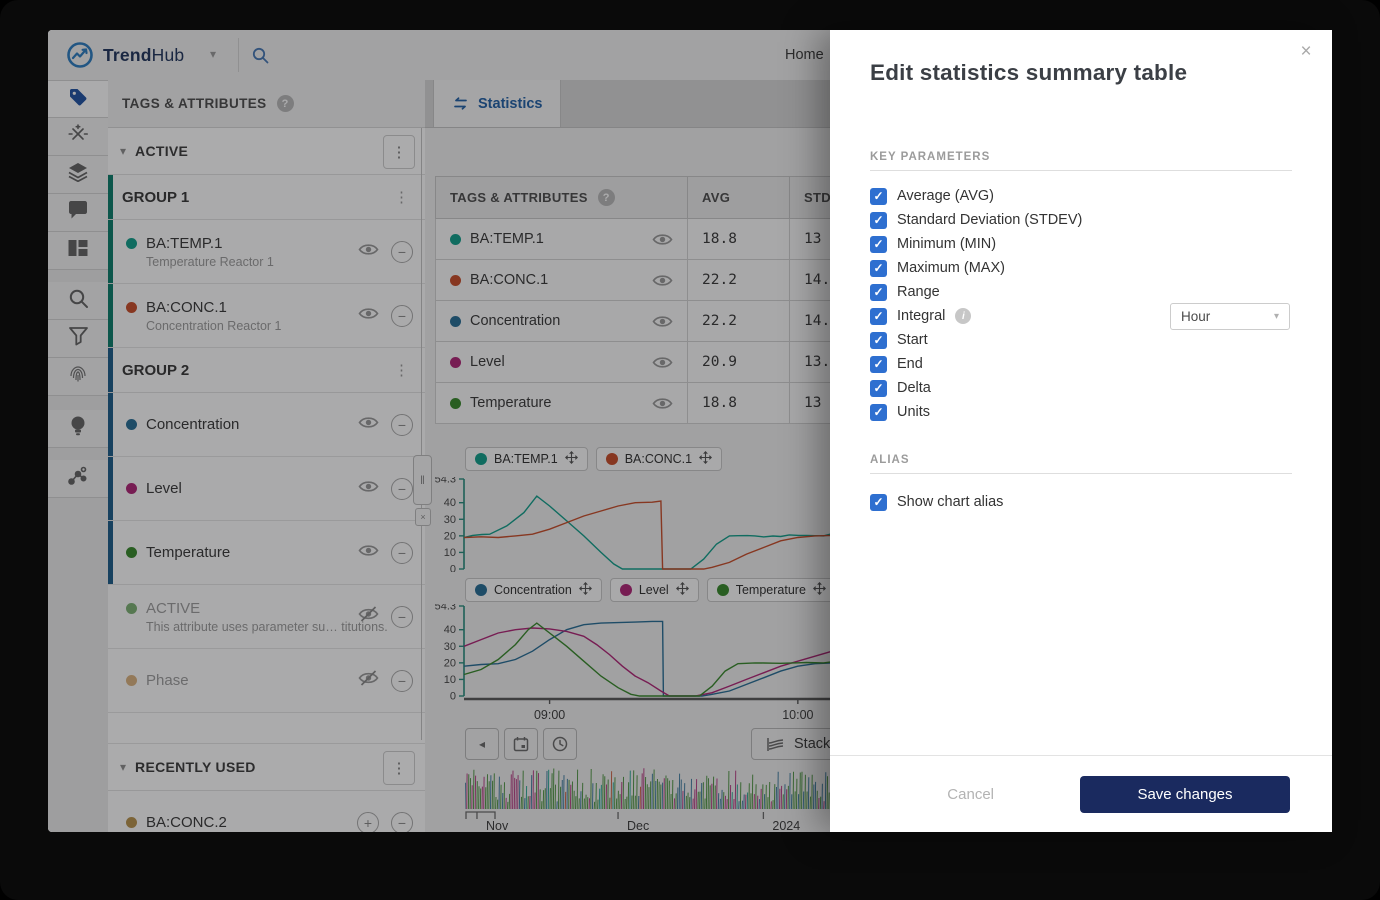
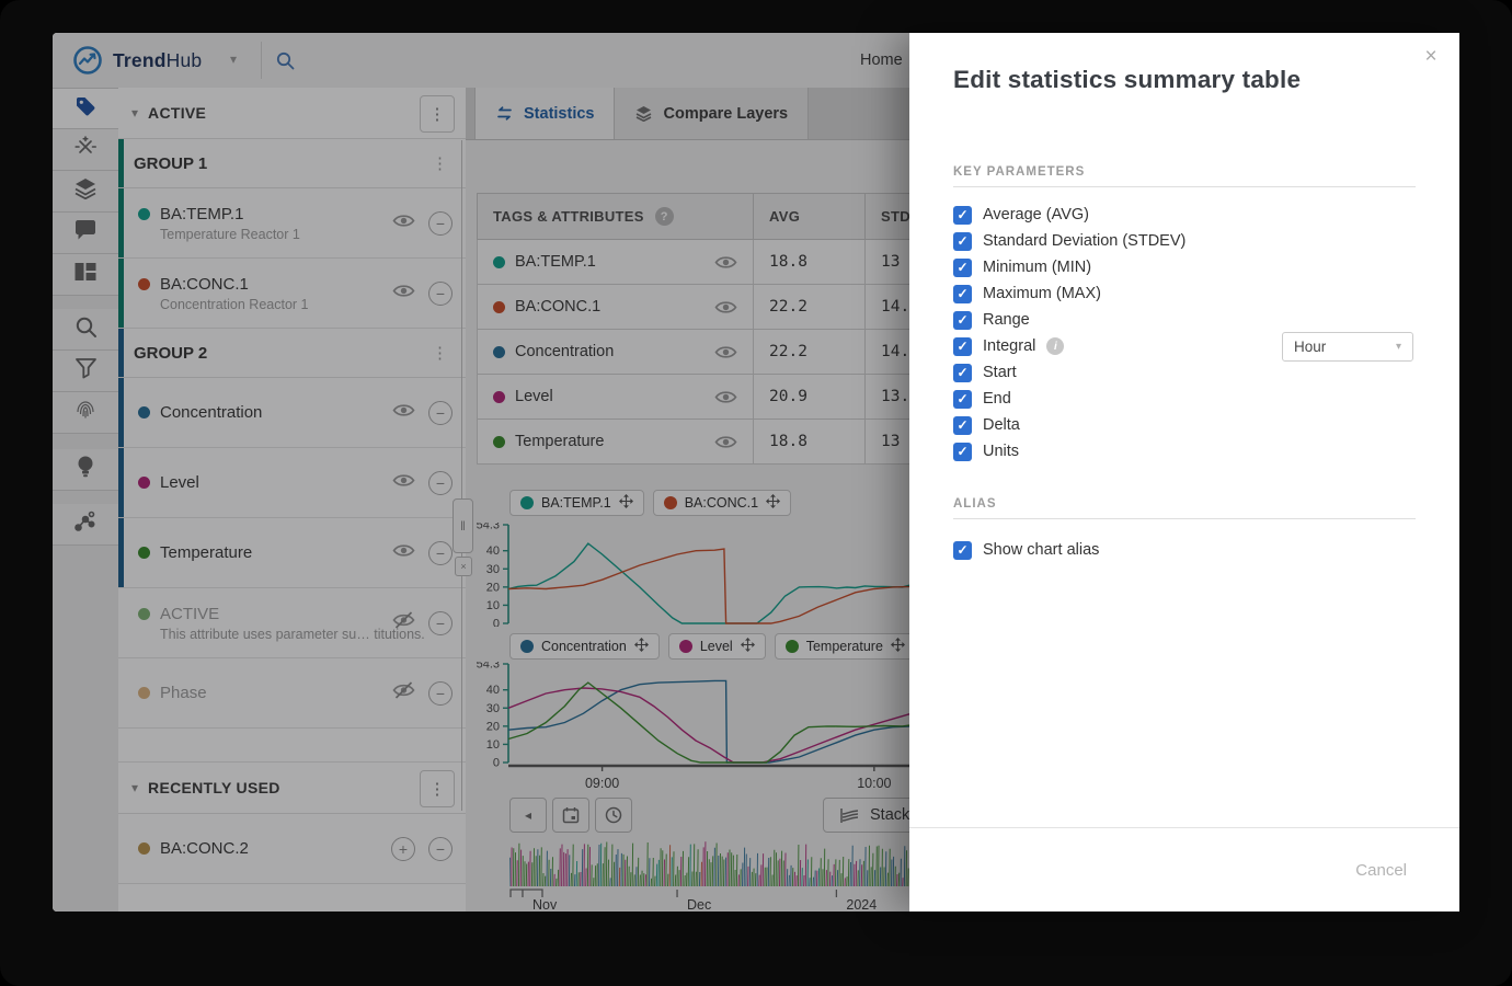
  TrendHub
  ▾
  Home
- TAGS & ATTRIBUTES
- ?
  ▾
  ACTIVE
  ⋮
  GROUP 1
  ⋮
  BA:TEMP.1
  Temperature Reactor 1
  −
  BA:CONC.1
  Concentration Reactor 1
  −
  GROUP 2
  ⋮
  Concentration
  −
  Level
  −
  Temperature
  −
  ACTIVE
  This attribute uses parameter su… titu
  −
  Phase
  −
  ▾
  RECENTLY USED
  ⋮
  BA:CONC.2
  +
  −
  ‖
  ×
  Statistics
+ Compare Layers
  TAGS & ATTRIBUTES ?	AVG	STD
  BA:TEMP.1	18.8	13
  BA:CONC.1	22.2	14.
  Concentration	22.2	14.
  Level	20.9	13.
  Temperature	18.8	13
  BA:TEMP.1
  BA:CONC.1
  54.3
  40
  30
  20
  10
  0
  Concentration
  Level
  Temperature
  54.3
  40
  30
  20
  10
  0
  09:00
  10:00
  ◂
  Stack
  Nov
  Dec
  2024
  ×
  Edit statistics summary table
  KEY PARAMETERS
  ✓
  Average (AVG)
  ✓
  Standard Deviation (STDEV)
  ✓
  Minimum (MIN)
  ✓
  Maximum (MAX)
  ✓
  Range
  ✓
  Integral
  i
  ✓
  Start
  ✓
  End
  ✓
  Delta
  ✓
  Units
  Hour
  ▾
  ALIAS
  ✓
  Show chart alias
  Cancel
- Save changes
